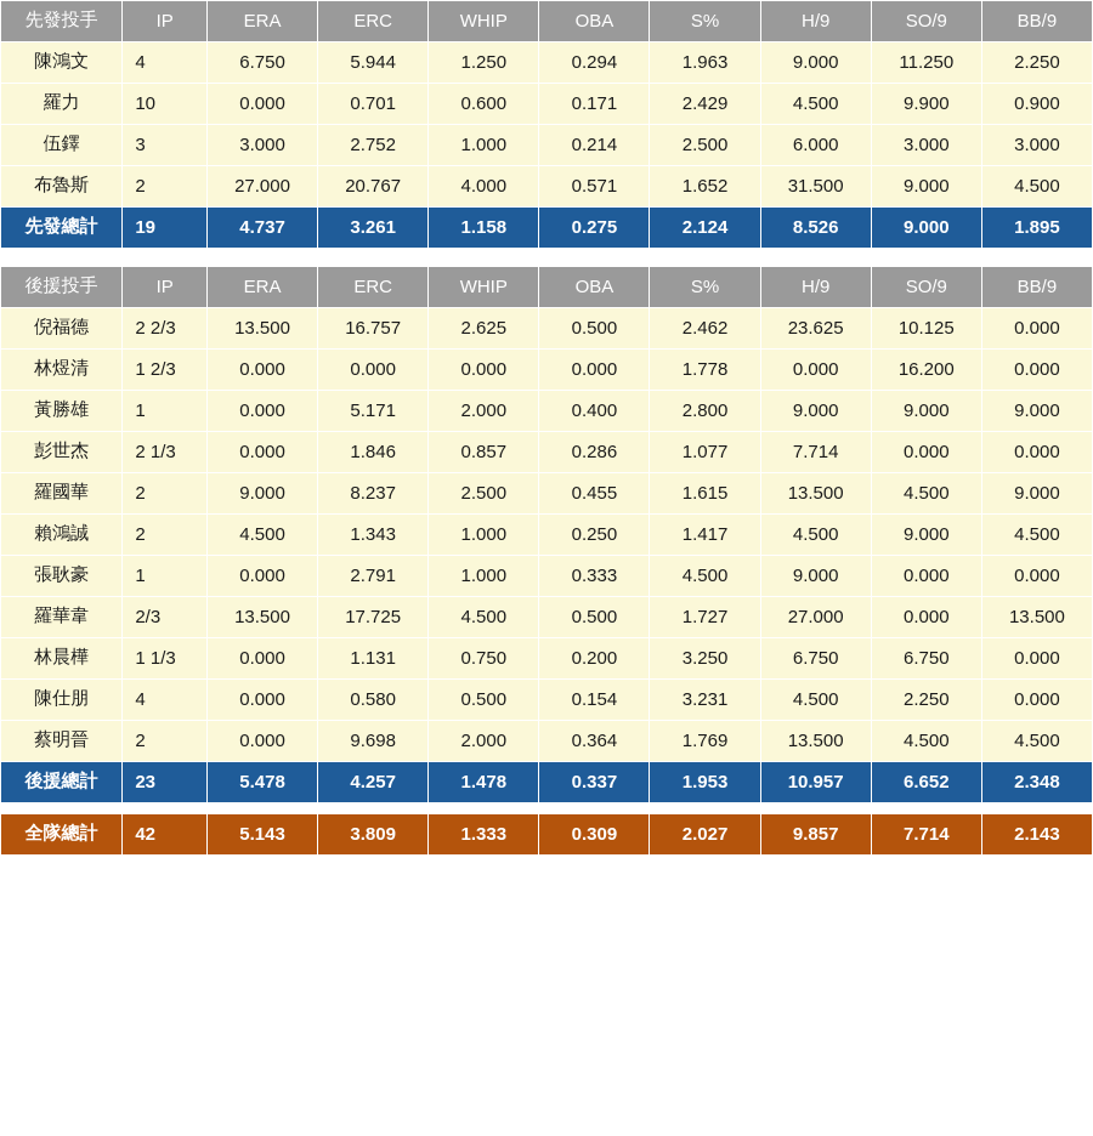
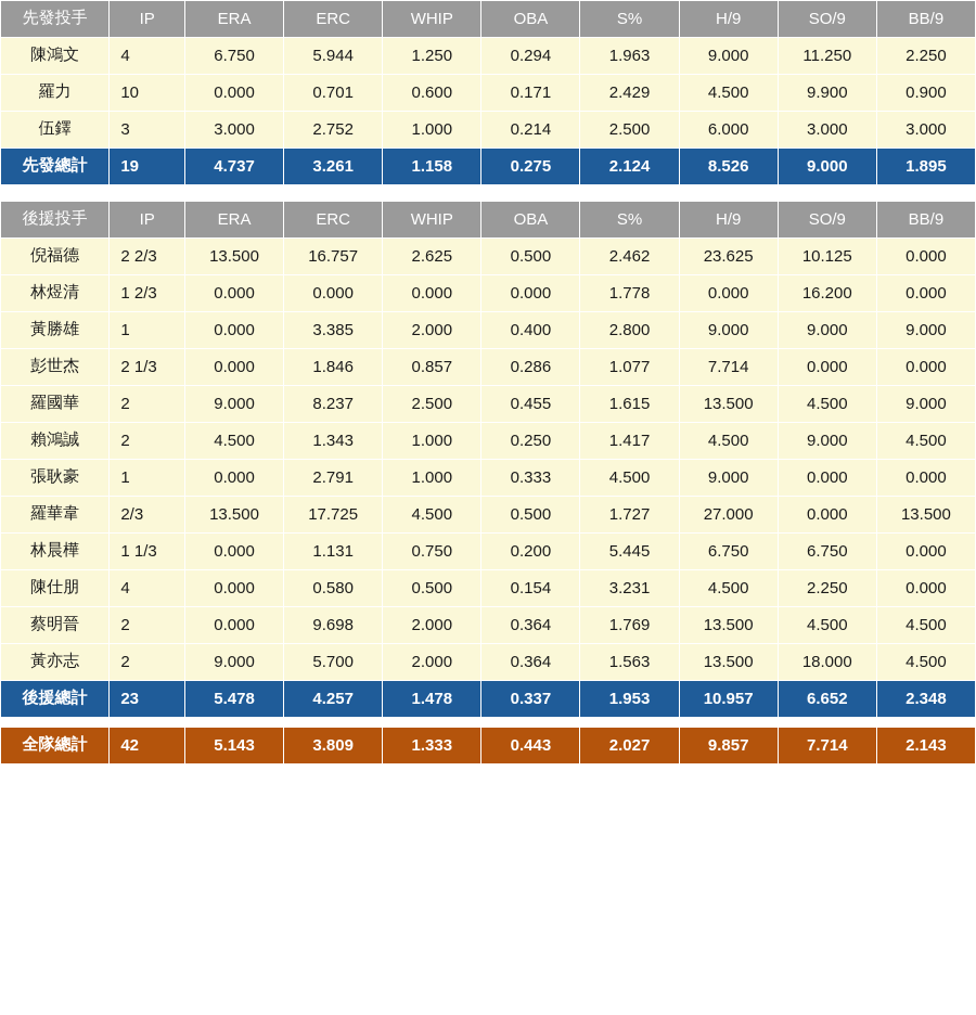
  先發投手	IP	ERA	ERC	WHIP	OBA	S%	H/9	SO/9	BB/9
  陳鴻文	4	6.750	5.944	1.250	0.294	1.963	9.000	11.250	2.250
  羅力	10	0.000	0.701	0.600	0.171	2.429	4.500	9.900	0.900
  伍鐸	3	3.000	2.752	1.000	0.214	2.500	6.000	3.000	3.000
- 布魯斯	2	27.000	20.767	4.000	0.571	1.652	31.500	9.000	4.500
  先發總計	19	4.737	3.261	1.158	0.275	2.124	8.526	9.000	1.895
  後援投手	IP	ERA	ERC	WHIP	OBA	S%	H/9	SO/9	BB/9
  倪福德	2 2/3	13.500	16.757	2.625	0.500	2.462	23.625	10.125	0.000
  林煜清	1 2/3	0.000	0.000	0.000	0.000	1.778	0.000	16.200	0.000
- 黃勝雄	1	0.000	5.171	2.000	0.400	2.800	9.000	9.000	9.000
+ 黃勝雄	1	0.000	3.385	2.000	0.400	2.800	9.000	9.000	9.000
  彭世杰	2 1/3	0.000	1.846	0.857	0.286	1.077	7.714	0.000	0.000
  羅國華	2	9.000	8.237	2.500	0.455	1.615	13.500	4.500	9.000
  賴鴻誠	2	4.500	1.343	1.000	0.250	1.417	4.500	9.000	4.500
  張耿豪	1	0.000	2.791	1.000	0.333	4.500	9.000	0.000	0.000
  羅華韋	2/3	13.500	17.725	4.500	0.500	1.727	27.000	0.000	13.500
- 林晨樺	1 1/3	0.000	1.131	0.750	0.200	3.250	6.750	6.750	0.000
+ 林晨樺	1 1/3	0.000	1.131	0.750	0.200	5.445	6.750	6.750	0.000
  陳仕朋	4	0.000	0.580	0.500	0.154	3.231	4.500	2.250	0.000
  蔡明晉	2	0.000	9.698	2.000	0.364	1.769	13.500	4.500	4.500
+ 黃亦志	2	9.000	5.700	2.000	0.364	1.563	13.500	18.000	4.500
  後援總計	23	5.478	4.257	1.478	0.337	1.953	10.957	6.652	2.348
- 全隊總計	42	5.143	3.809	1.333	0.309	2.027	9.857	7.714	2.143
+ 全隊總計	42	5.143	3.809	1.333	0.443	2.027	9.857	7.714	2.143
